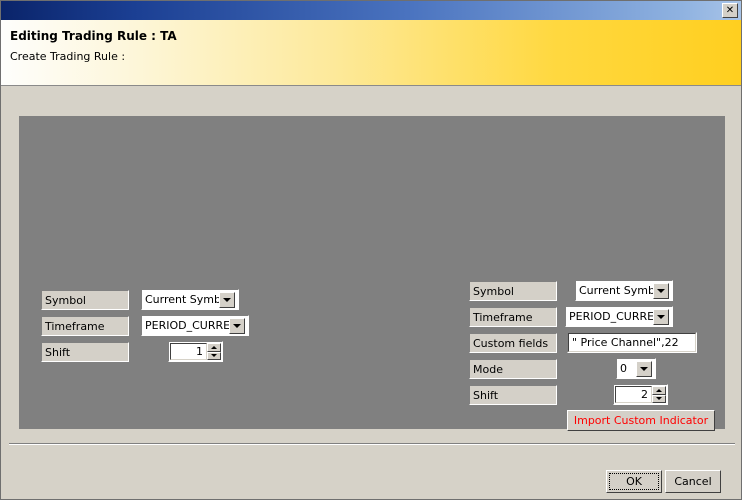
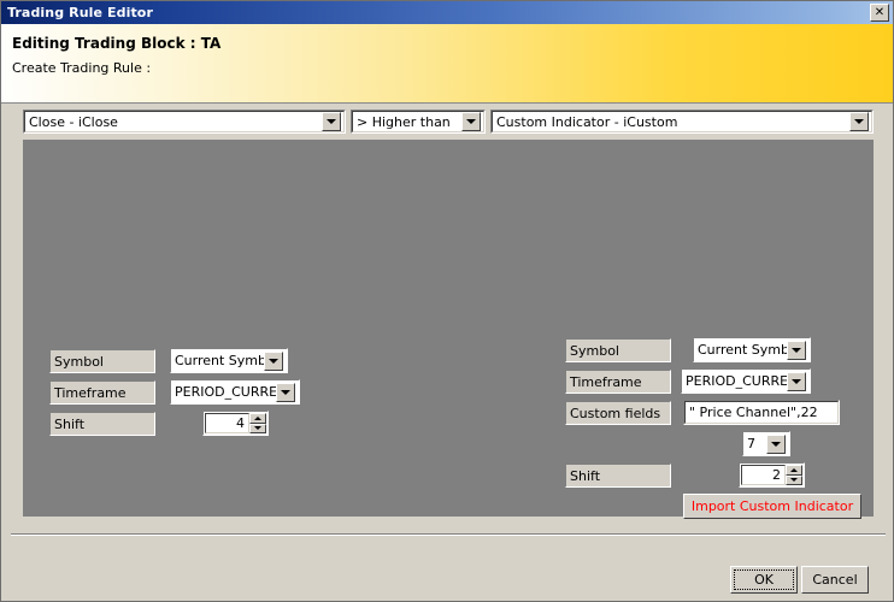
+ Trading Rule Editor
  ✕
- Editing Trading Rule : TA
+ Editing Trading Block : TA
  Create Trading Rule :
+ Close - iClose
+ > Higher than
+ Custom Indicator - iCustom
  Symbol
  Current Symb
  Timeframe
  PERIOD_CURRE
  Shift
- 1
+ 4
  Symbol
  Current Symb
  Timeframe
  PERIOD_CURRE
  Custom fields
  " Price Channel",22
- Mode
- 0
+ 7
  Shift
  2
  Import Custom Indicator
  OK
  Cancel
